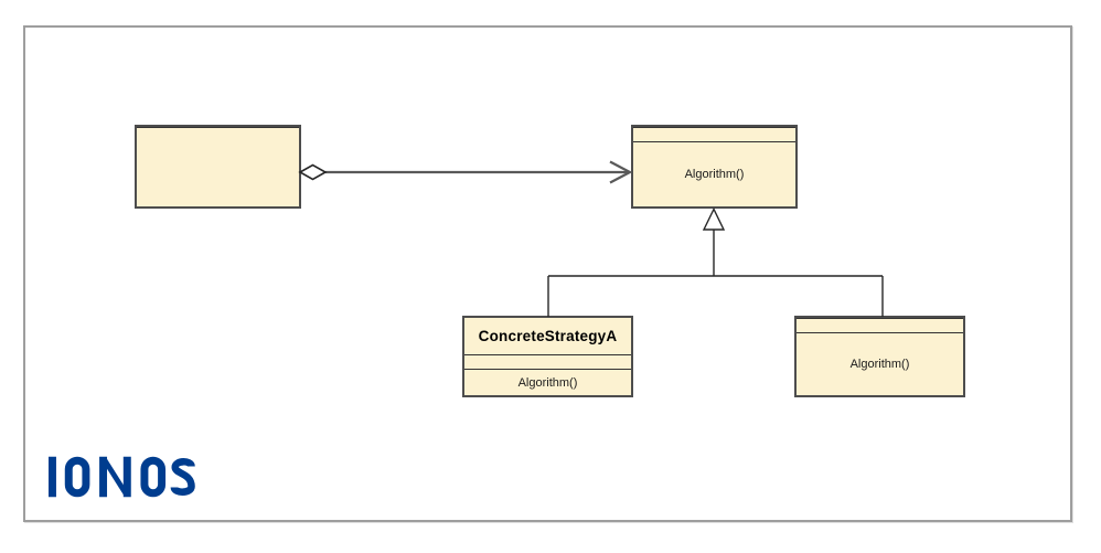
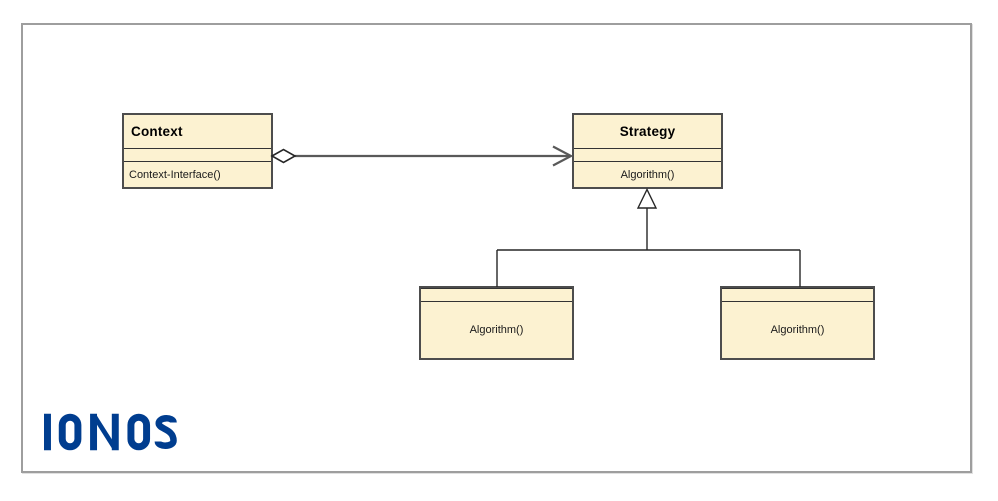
+ Context
+ Context-Interface()
+ Strategy
  Algorithm()
- ConcreteStrategyA
  Algorithm()
  Algorithm()
